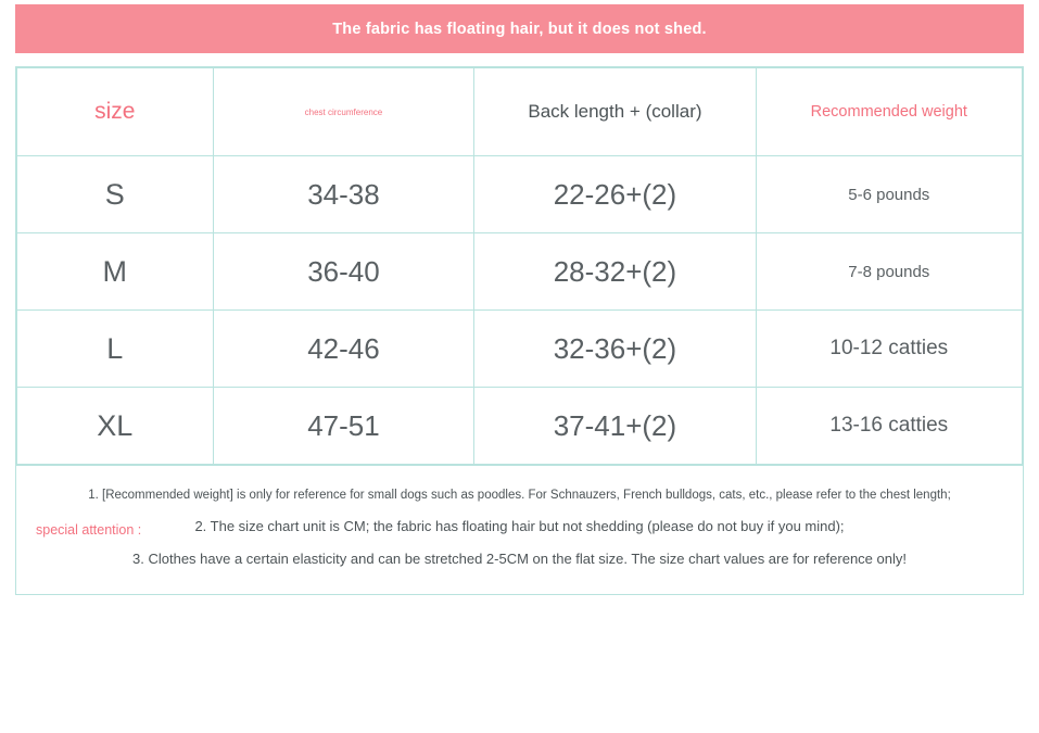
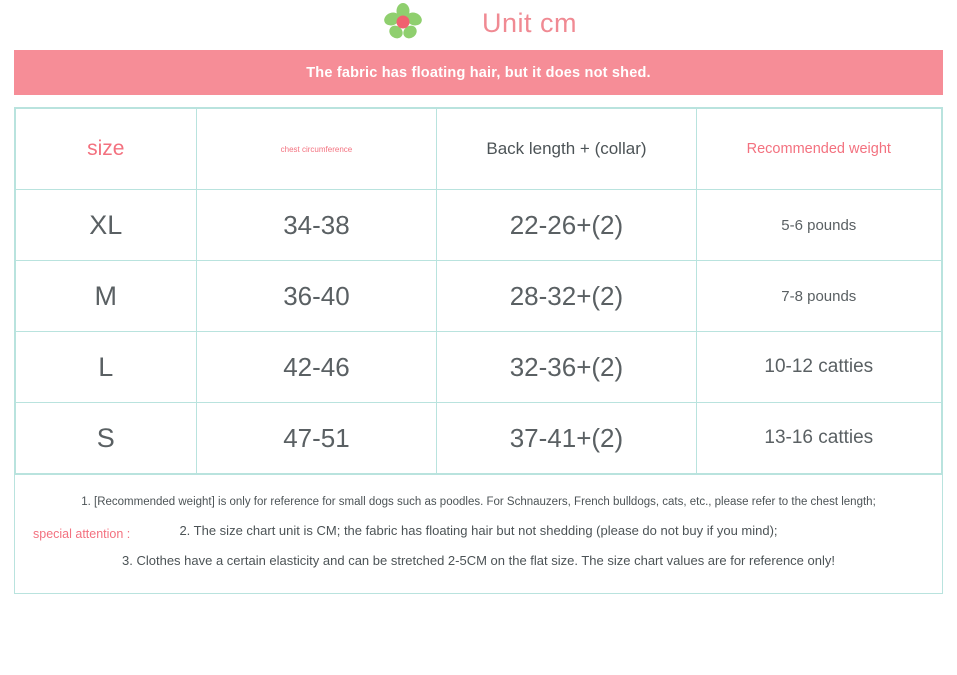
+ Unit cm
  The fabric has floating hair, but it does not shed.
  size	chest circumference	Back length + (collar)	Recommended weight
- S	34-38	22-26+(2)	5-6 pounds
+ XL	34-38	22-26+(2)	5-6 pounds
  M	36-40	28-32+(2)	7-8 pounds
  L	42-46	32-36+(2)	10-12 catties
- XL	47-51	37-41+(2)	13-16 catties
+ S	47-51	37-41+(2)	13-16 catties
  special attention :
  1. [Recommended weight] is only for reference for small dogs such as poodles. For Schnauzers, French bulldogs, cats, etc., please refer to the chest length;
  2. The size chart unit is CM; the fabric has floating hair but not shedding (please do not buy if you mind);
  3. Clothes have a certain elasticity and can be stretched 2-5CM on the flat size. The size chart values are for reference only!
